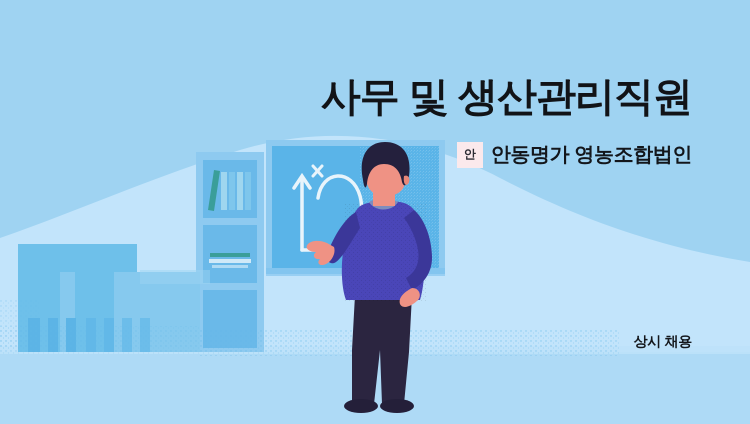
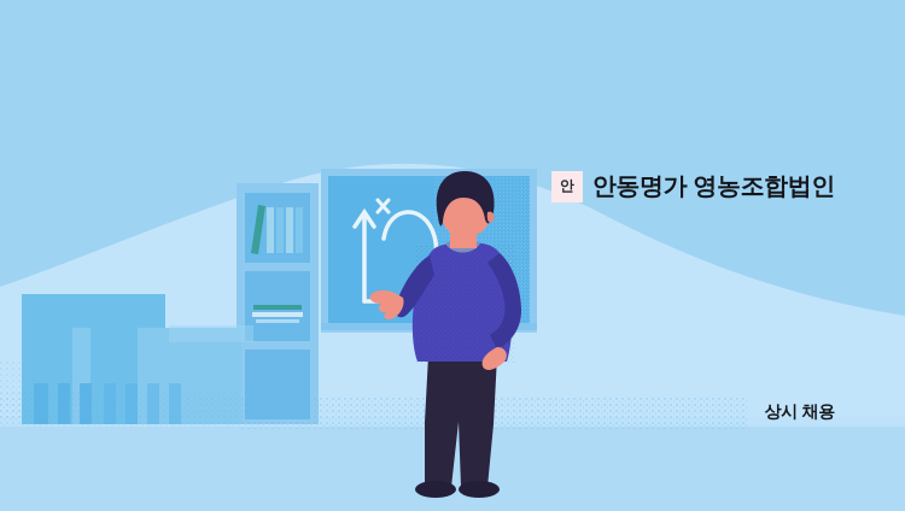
- 사무 및 생산관리직원
  안
  안동명가 영농조합법인
  상시 채용
